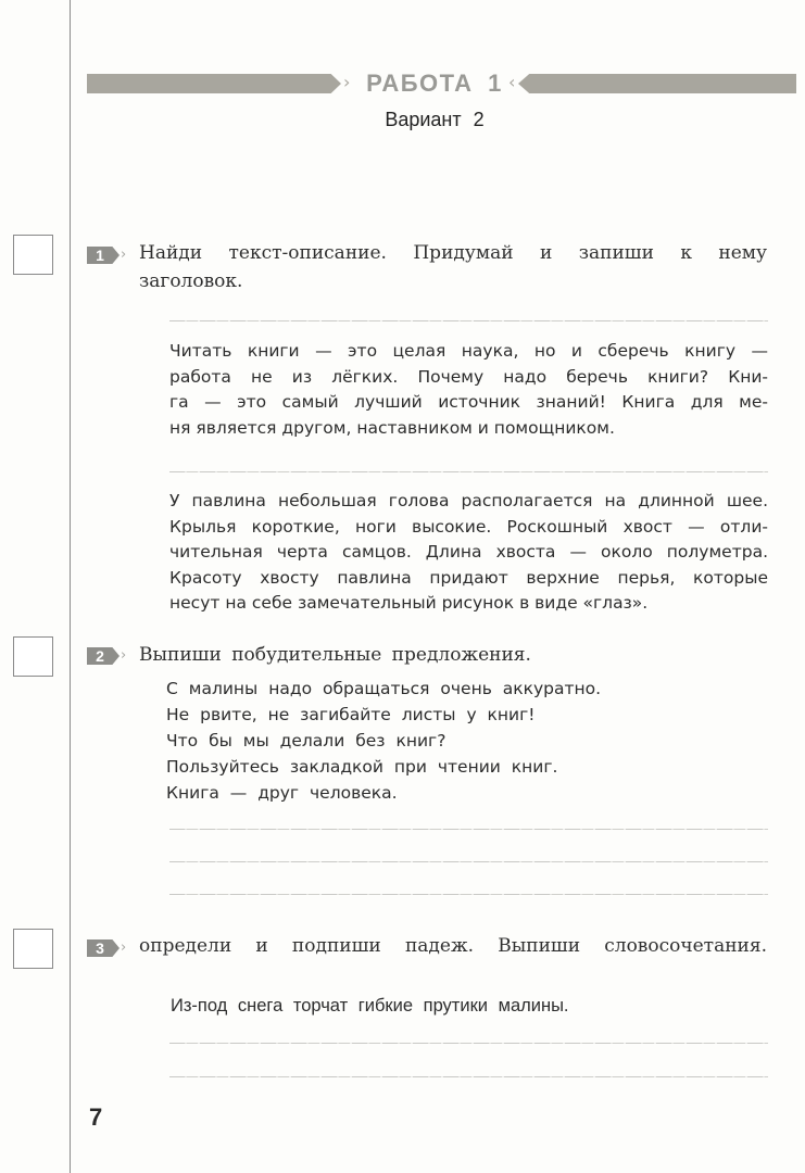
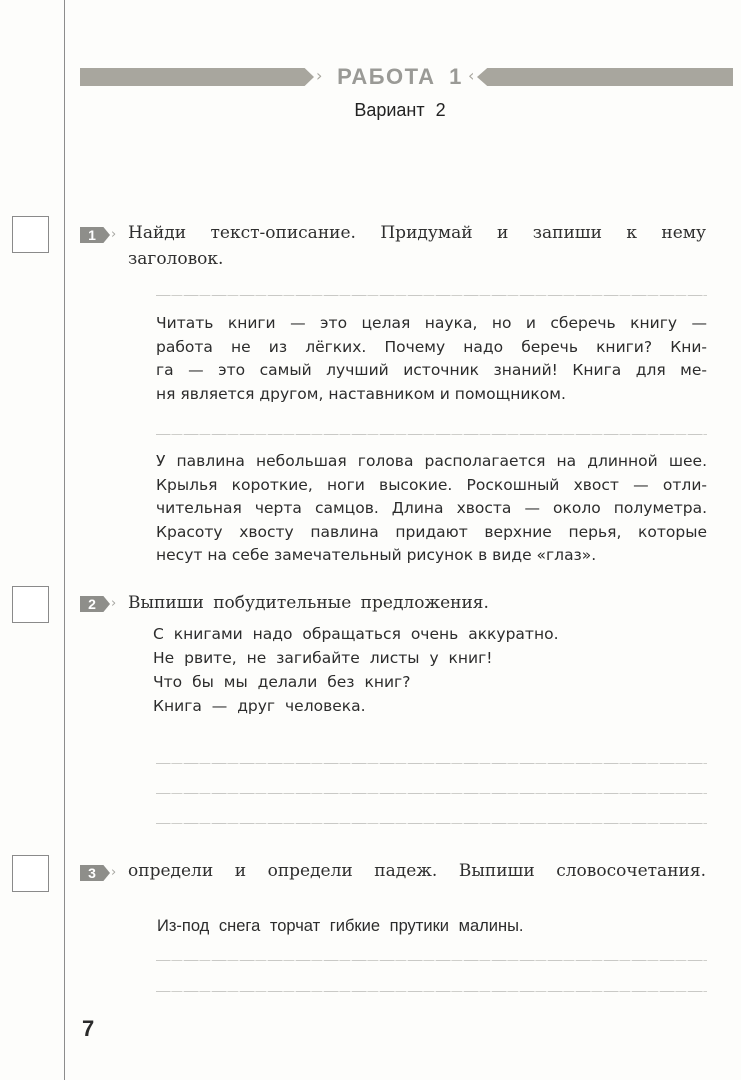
  ›
  РАБОТА 1
  ‹
  Вариант 2
  1
  ›
  Найди текст-описание. Придумай и запиши к нему
  заголовок.
  Читать книги — это целая наука, но и сберечь книгу —
  работа не из лёгких. Почему надо беречь книги? Кни-
  га — это самый лучший источник знаний! Книга для ме-
  ня является другом, наставником и помощником.
  У павлина небольшая голова располагается на длинной шее.
  Крылья короткие, ноги высокие. Роскошный хвост — отли-
  чительная черта самцов. Длина хвоста — около полуметра.
  Красоту хвосту павлина придают верхние перья, которые
  несут на себе замечательный рисунок в виде «глаз».
  2
  ›
  Выпиши побудительные предложения.
- С малины надо обращаться очень аккуратно.
+ С книгами надо обращаться очень аккуратно.
  Не рвите, не загибайте листы у книг!
  Что бы мы делали без книг?
- Пользуйтесь закладкой при чтении книг.
  Книга — друг человека.
  3
  ›
- определи и подпиши падеж. Выпиши словосочетания.
+ определи и определи падеж. Выпиши словосочетания.
  Из-под снега торчат гибкие прутики малины.
  7
